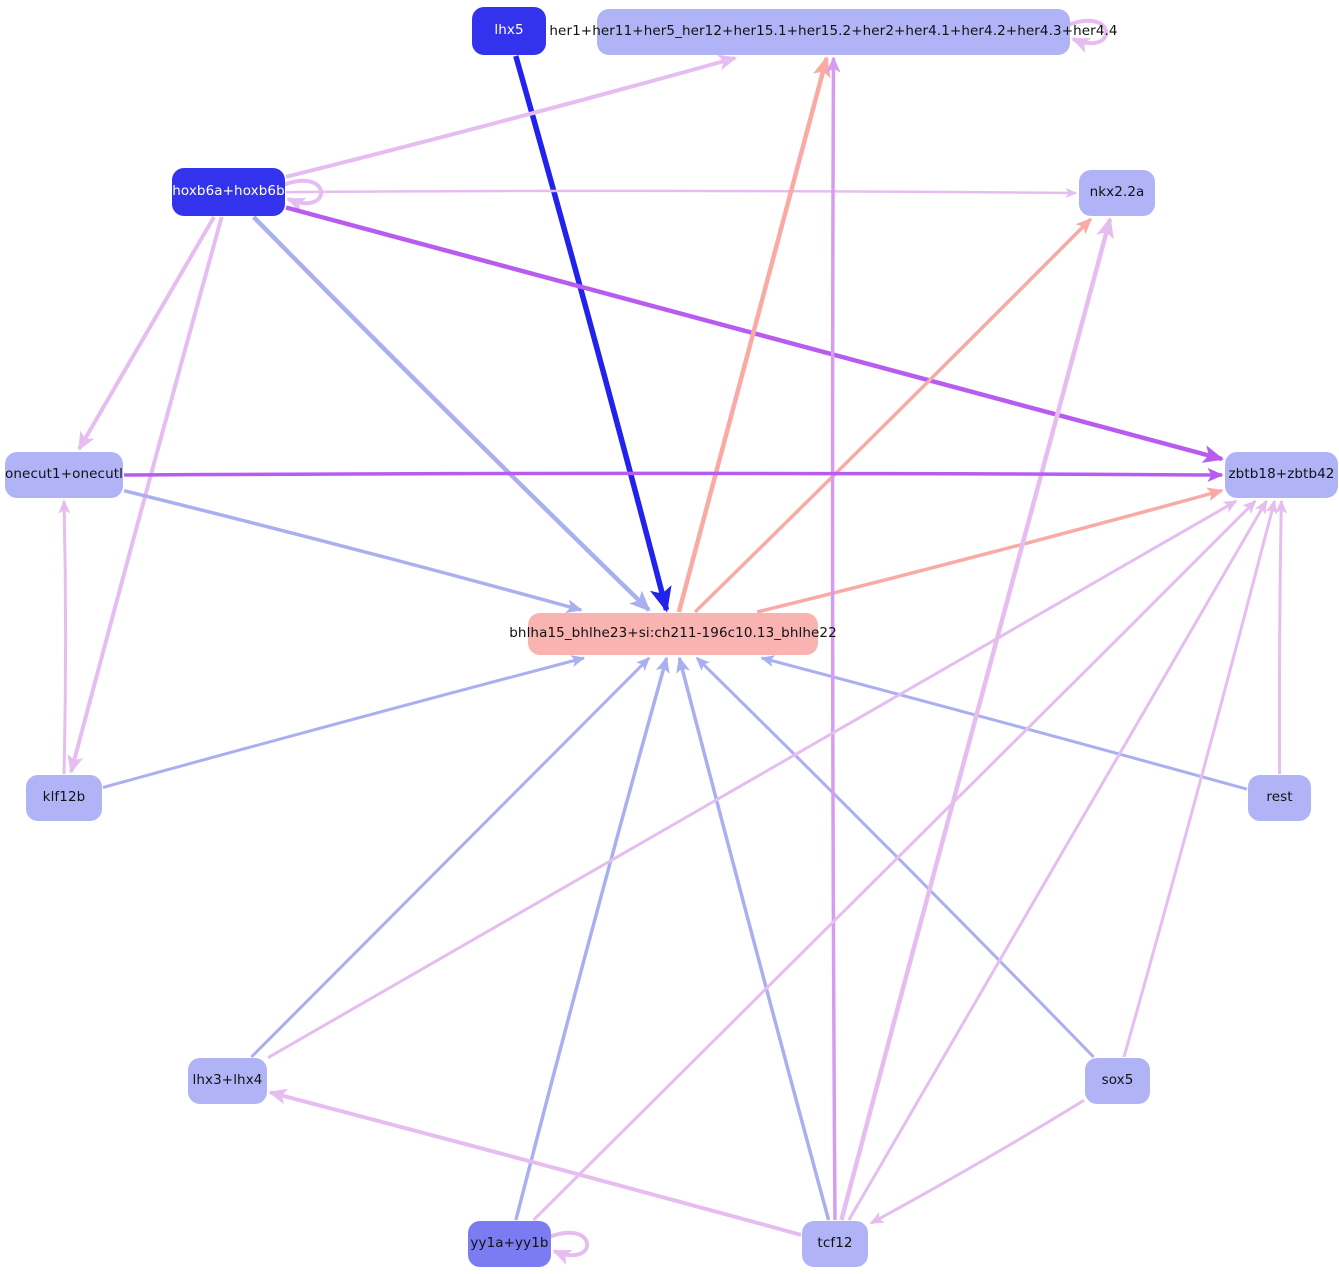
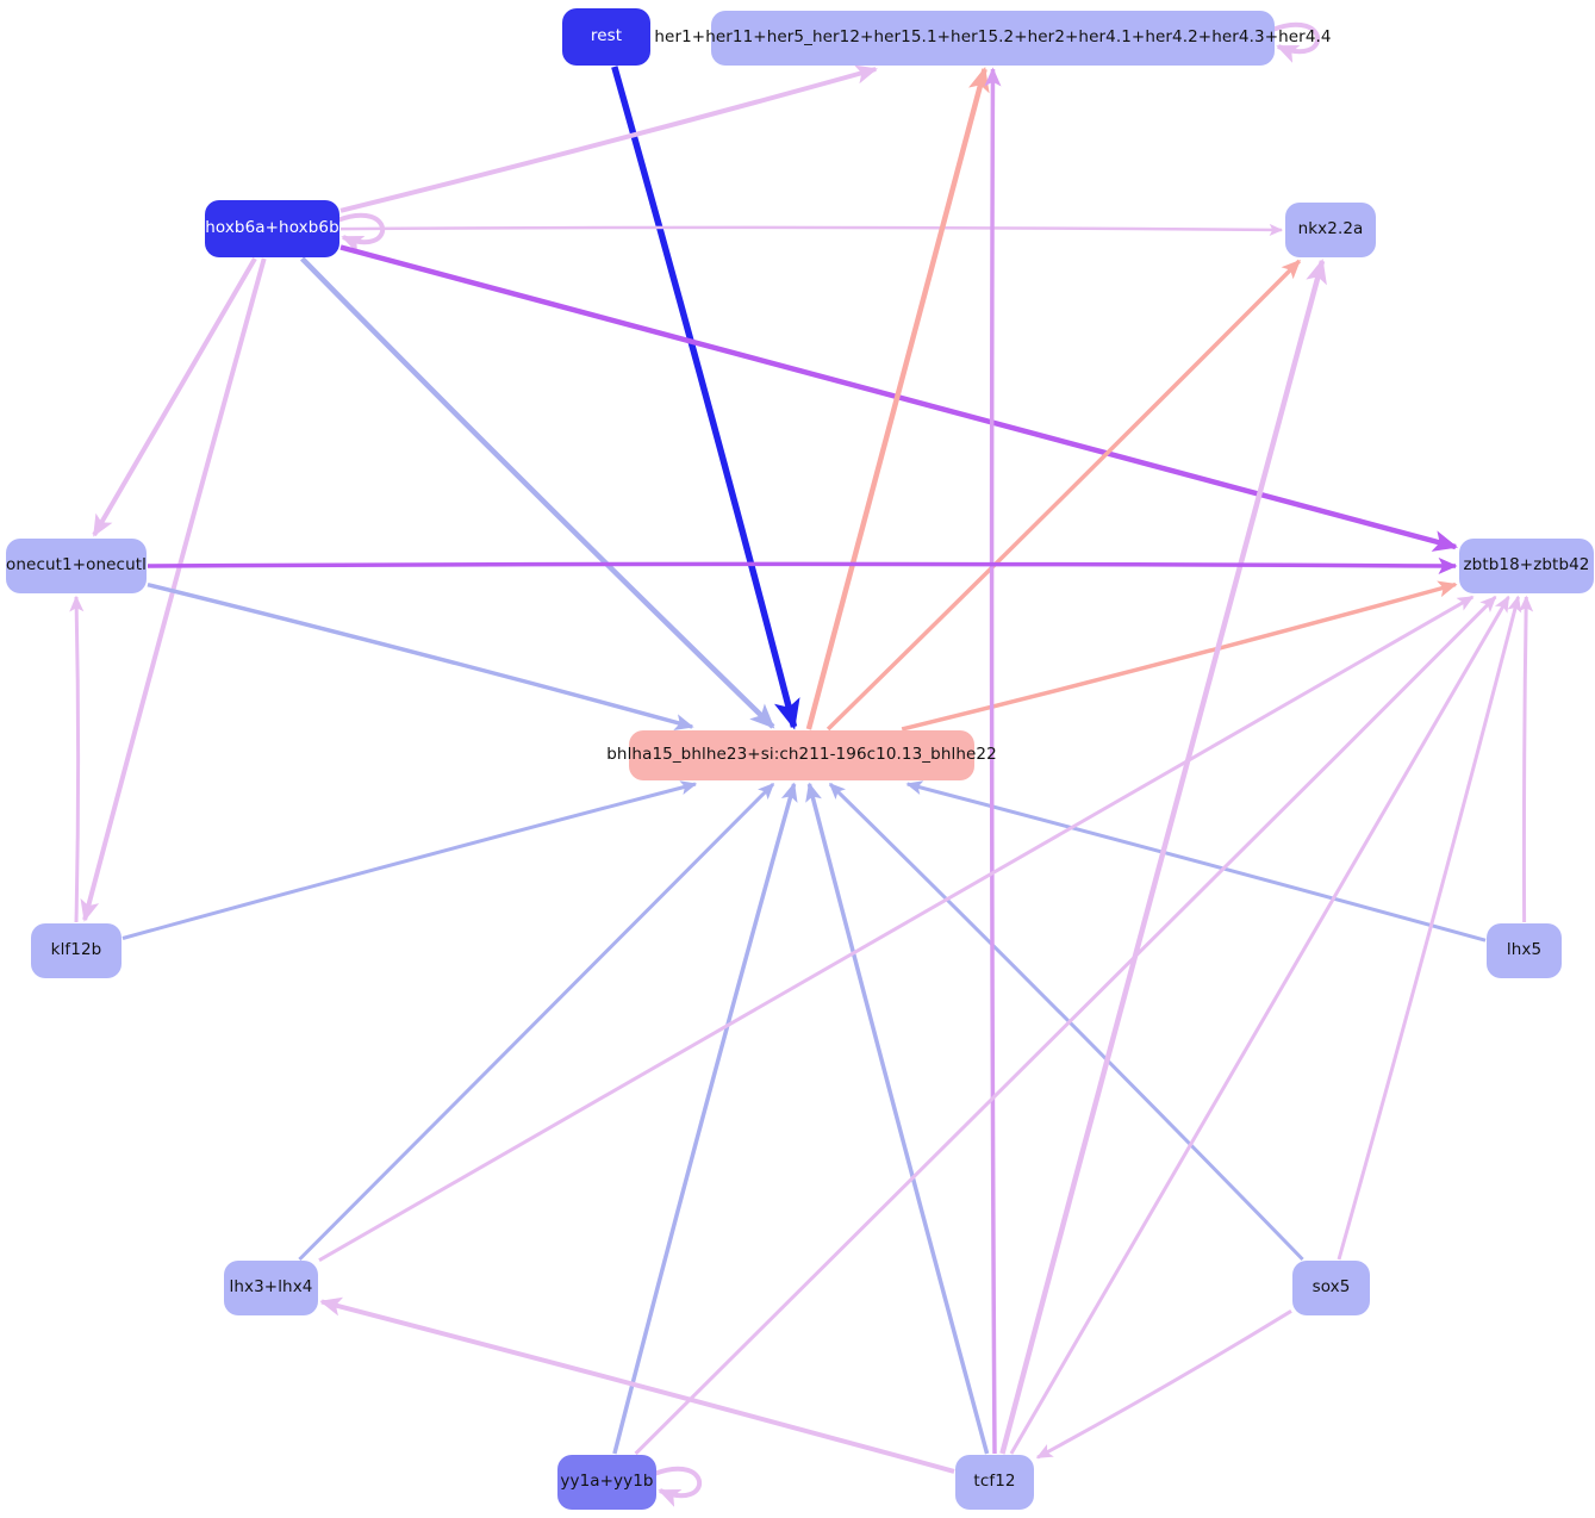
- lhx5
+ rest
  her1+her11+her5_her12+her15.1+her15.2+her2+her4.1+her4.2+her4.3+her4.4
  hoxb6a+hoxb6b
  nkx2.2a
  onecut1+onecutl
  zbtb18+zbtb42
  bhlha15_bhlhe23+si:ch211-196c10.13_bhlhe22
  klf12b
- rest
+ lhx5
  lhx3+lhx4
  sox5
  yy1a+yy1b
  tcf12
